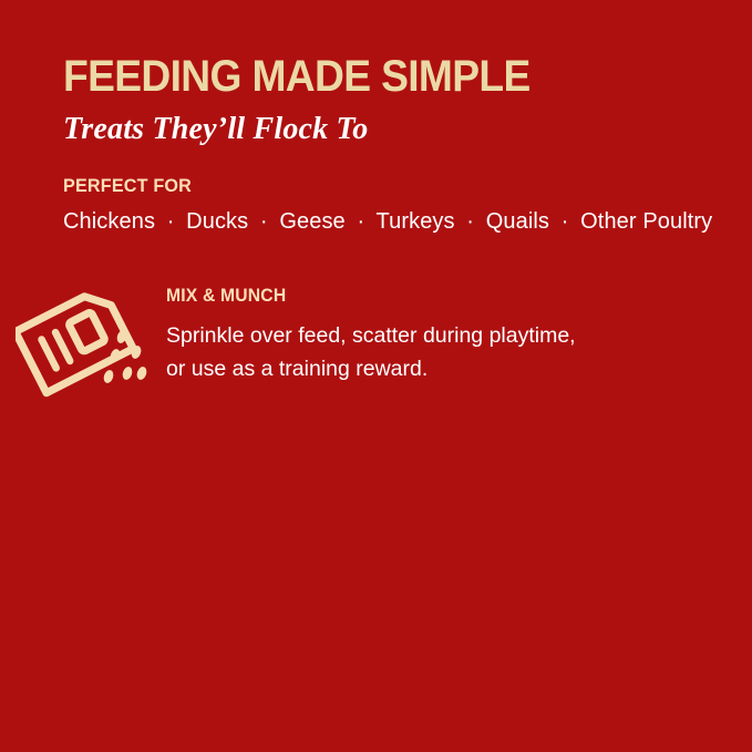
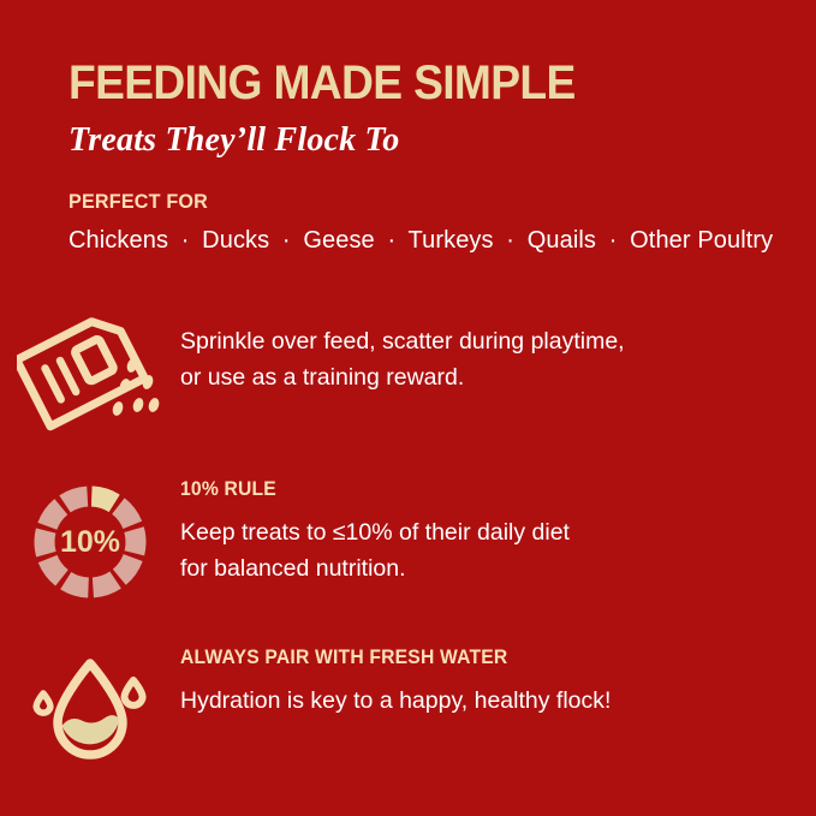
  FEEDING MADE SIMPLE
  Treats They’ll Flock To
  PERFECT FOR
  Chickens · Ducks · Geese · Turkeys · Quails · Other Poultry
- MIX & MUNCH
  Sprinkle over feed, scatter during playtime,
  or use as a training reward.
+ 10%
+ 10% RULE
+ Keep treats to ≤10% of their daily diet
+ for balanced nutrition.
+ ALWAYS PAIR WITH FRESH WATER
+ Hydration is key to a happy, healthy flock!
